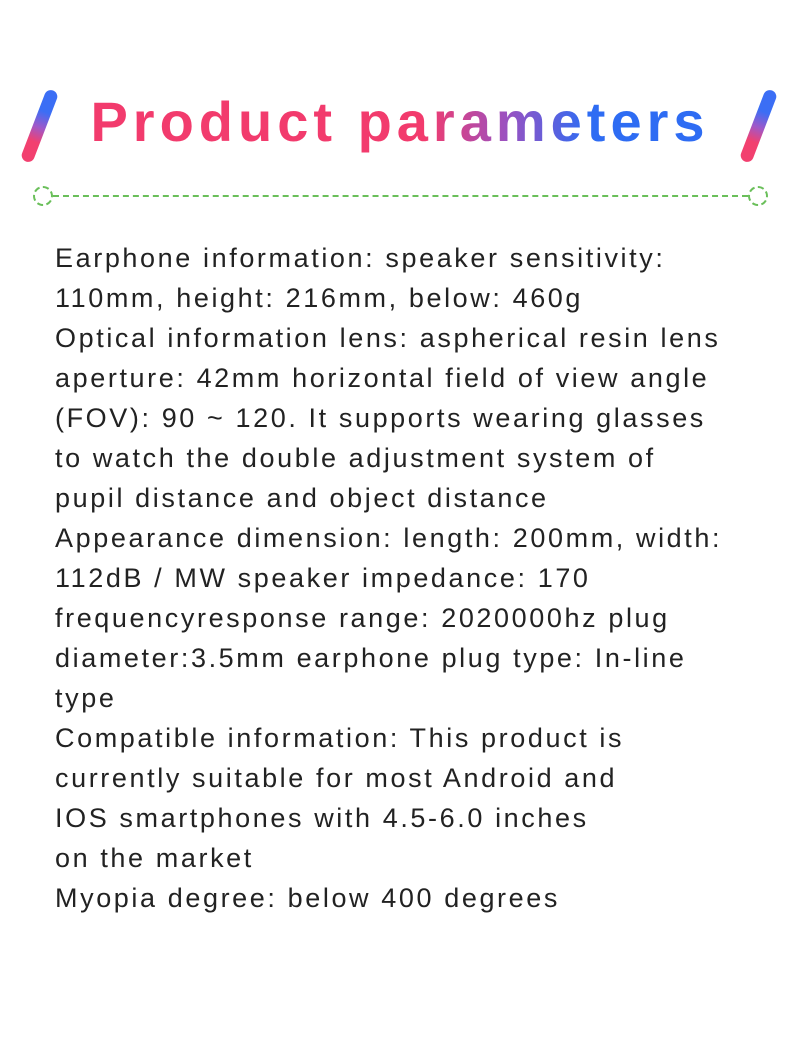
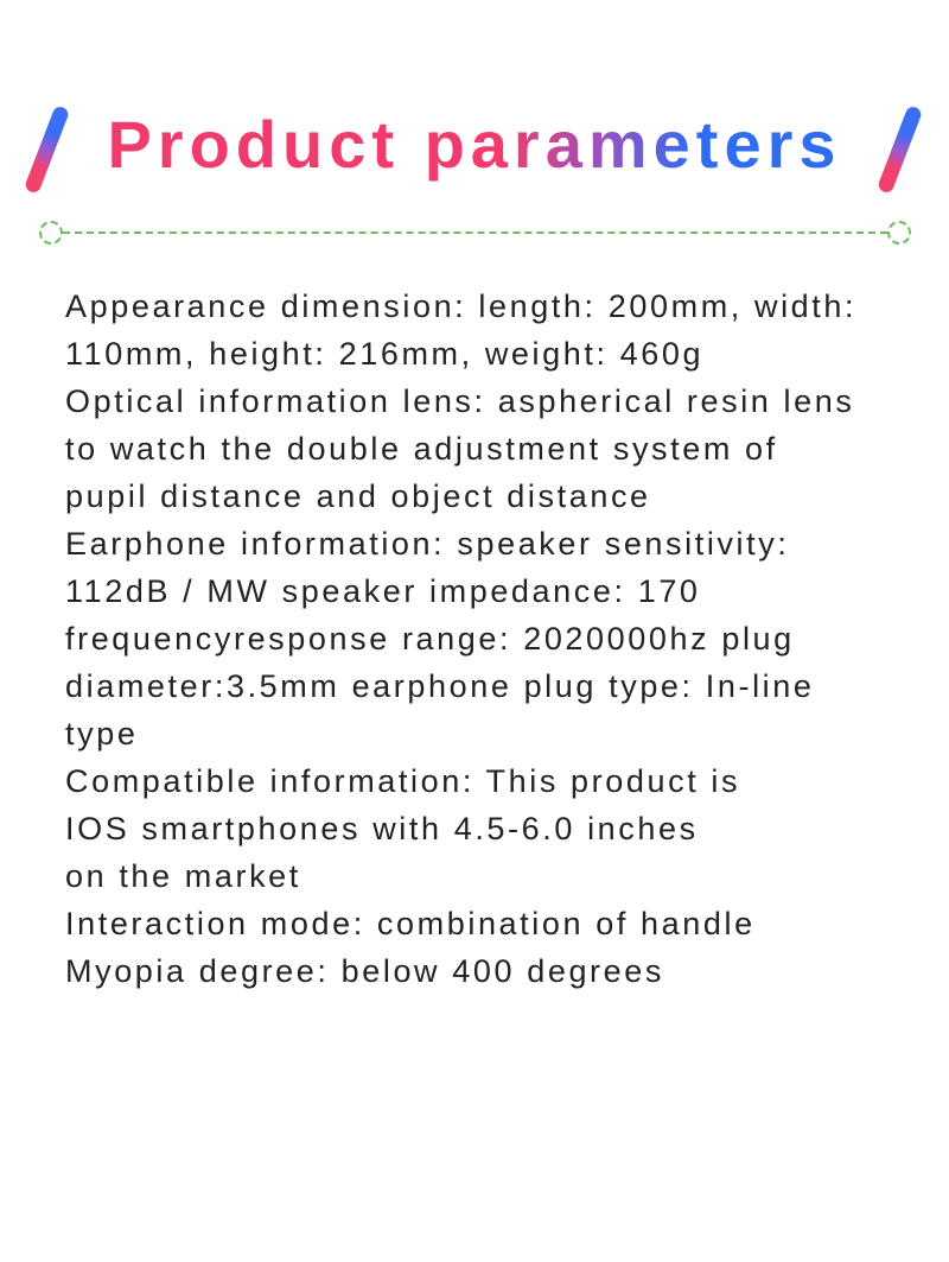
  Product parameters
- Earphone information: speaker sensitivity:
+ Appearance dimension: length: 200mm, width:
- 110mm, height: 216mm, below: 460g
+ 110mm, height: 216mm, weight: 460g
  Optical information lens: aspherical resin lens
- aperture: 42mm horizontal field of view angle
- (FOV): 90 ~ 120. It supports wearing glasses
  to watch the double adjustment system of
  pupil distance and object distance
- Appearance dimension: length: 200mm, width:
+ Earphone information: speaker sensitivity:
  112dB / MW speaker impedance: 170
  frequencyresponse range: 2020000hz plug
  diameter:3.5mm earphone plug type: In-line
  type
  Compatible information: This product is
- currently suitable for most Android and
  IOS smartphones with 4.5-6.0 inches
  on the market
+ Interaction mode: combination of handle
  Myopia degree: below 400 degrees
